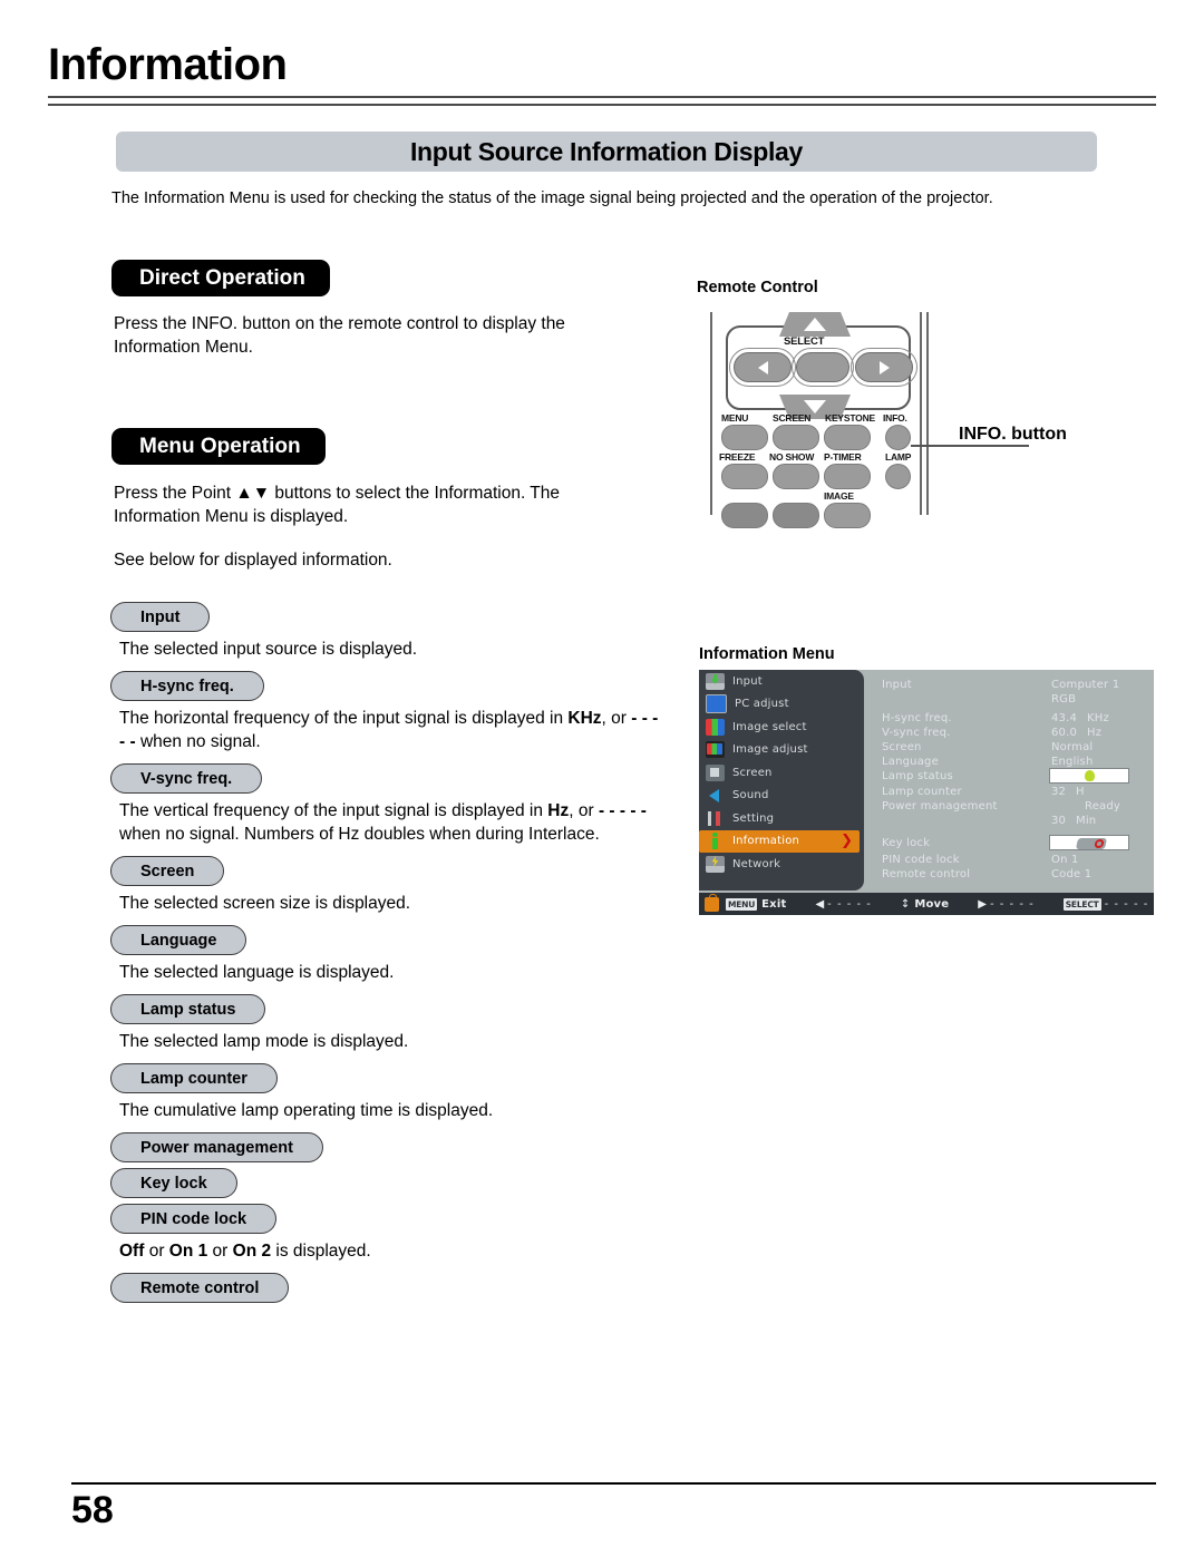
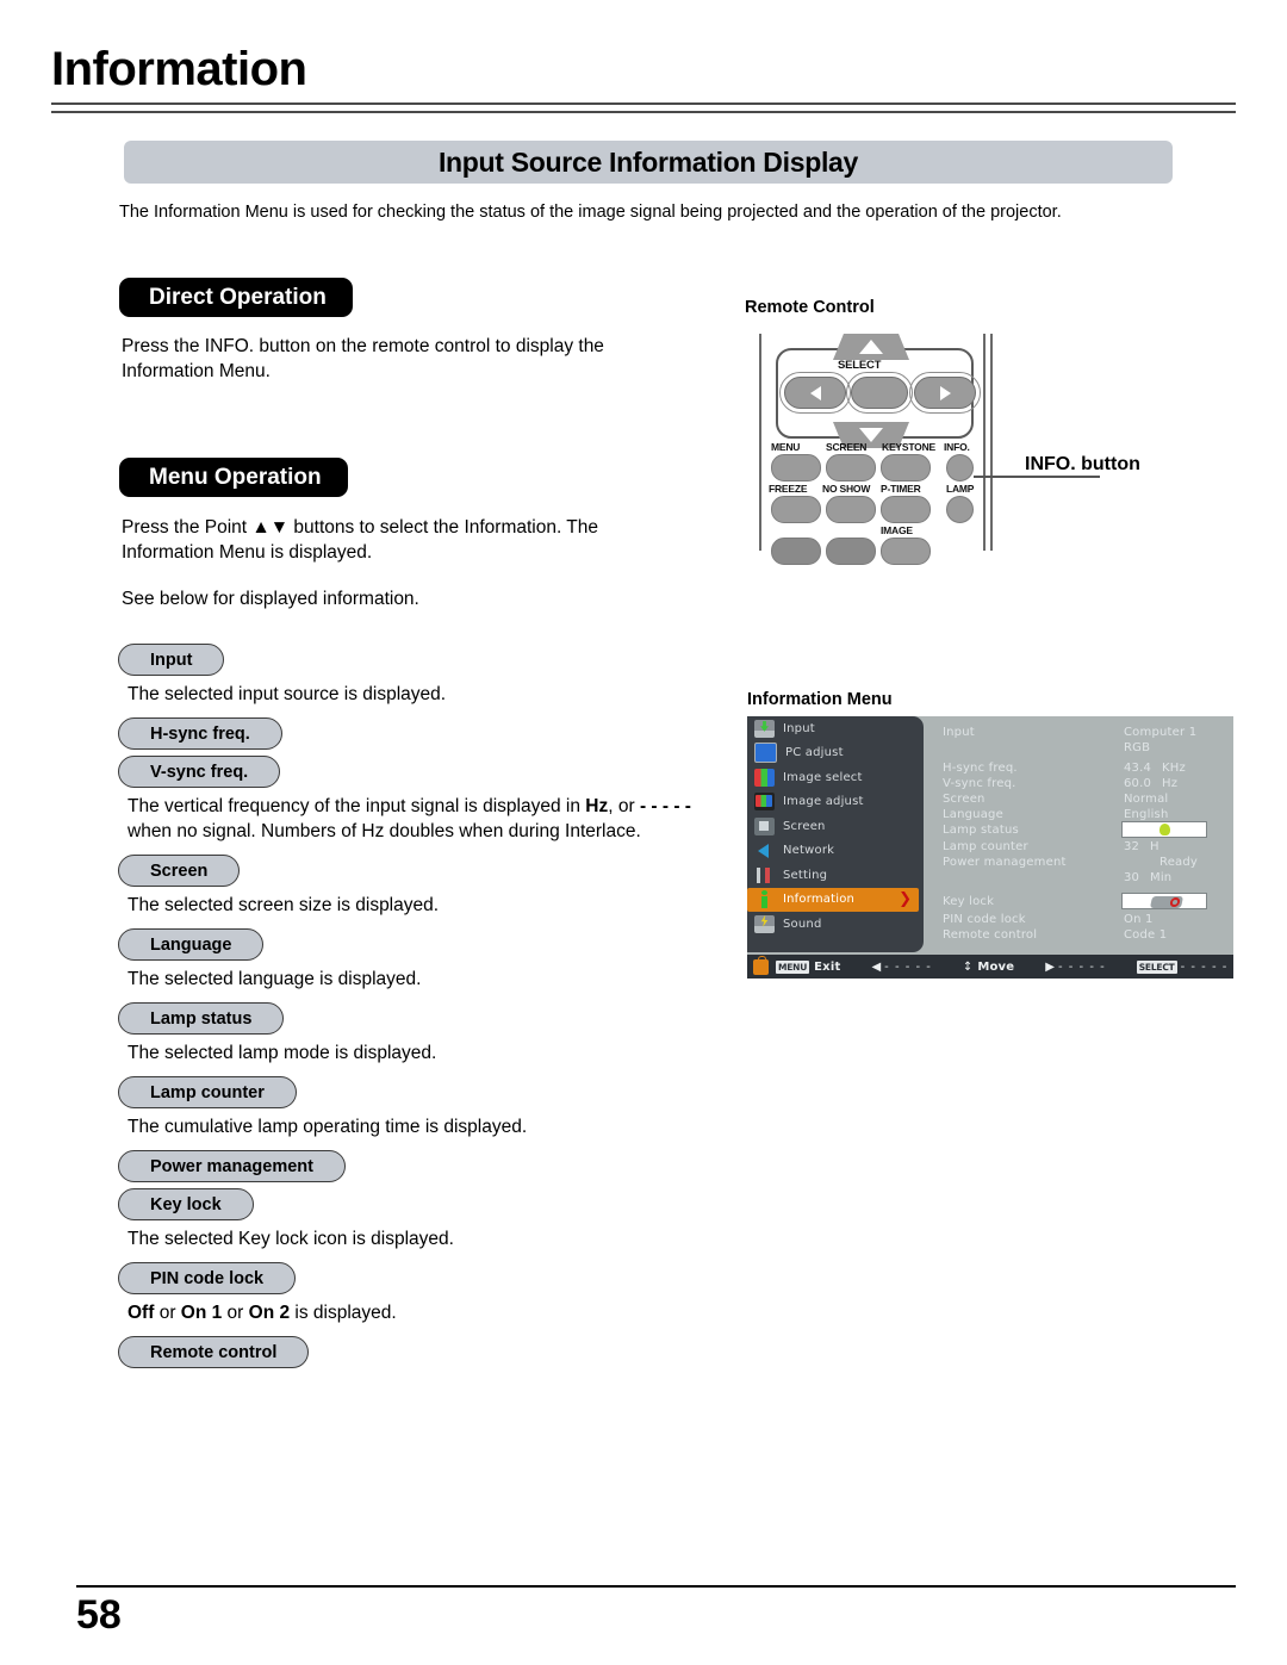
  Information
  Input Source Information Display
  The Information Menu is used for checking the status of the image signal being projected and the operation of the projector.
  Direct Operation
  Press the INFO. button on the remote control to display the Information Menu.
  Menu Operation
  Press the Point ▲▼ buttons to select the Information. The Information Menu is displayed.
  See below for displayed information.
  Input
  The selected input source is displayed.
  H-sync freq.
- The horizontal frequency of the input signal is displayed in KHz, or - - - - - when no signal.
  V-sync freq.
  The vertical frequency of the input signal is displayed in Hz, or - - - - - when no signal. Numbers of Hz doubles when during Interlace.
  Screen
  The selected screen size is displayed.
  Language
  The selected language is displayed.
  Lamp status
  The selected lamp mode is displayed.
  Lamp counter
  The cumulative lamp operating time is displayed.
  Power management
  Key lock
+ The selected Key lock icon is displayed.
  PIN code lock
  Off or On 1 or On 2 is displayed.
  Remote control
  Remote Control
  SELECT
  MENU
  SCREEN
  KEYSTONE
  INFO.
  FREEZE
  NO SHOW
  P-TIMER
  LAMP
  IMAGE
  INFO. button
  Information Menu
  Input
  PC adjust
  Image select
  Image adjust
  Screen
- Sound
+ Network
  Setting
  Information
  ❯
- Network
+ Sound
  Input
  Computer 1
  RGB
  H-sync freq.
  43.4
  KHz
  V-sync freq.
  60.0
  Hz
  Screen
  Normal
  Language
  English
  Lamp status
  Lamp counter
  32
  H
  Power management
  Ready
  30
  Min
  Key lock
  PIN code lock
  On 1
  Remote control
  Code 1
  MENU
  Exit
  ◀
  - - - - -
  ↕
  Move
  ▶
  - - - - -
  SELECT
  - - - - -
  58
